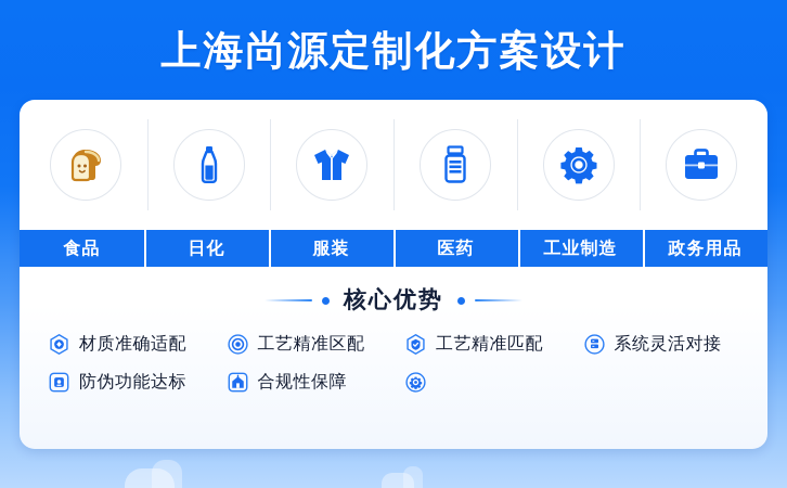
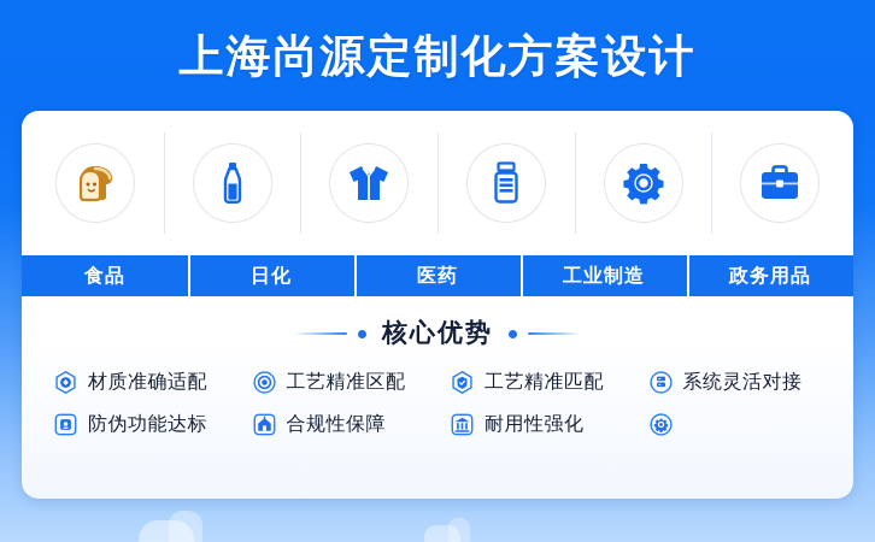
  上海尚源定制化方案设计
  食品
  日化
- 服装
  医药
  工业制造
  政务用品
  核心优势
  材质准确适配
  工艺精准区配
  工艺精准匹配
  系统灵活对接
  防伪功能达标
  合规性保障
+ 耐用性强化
